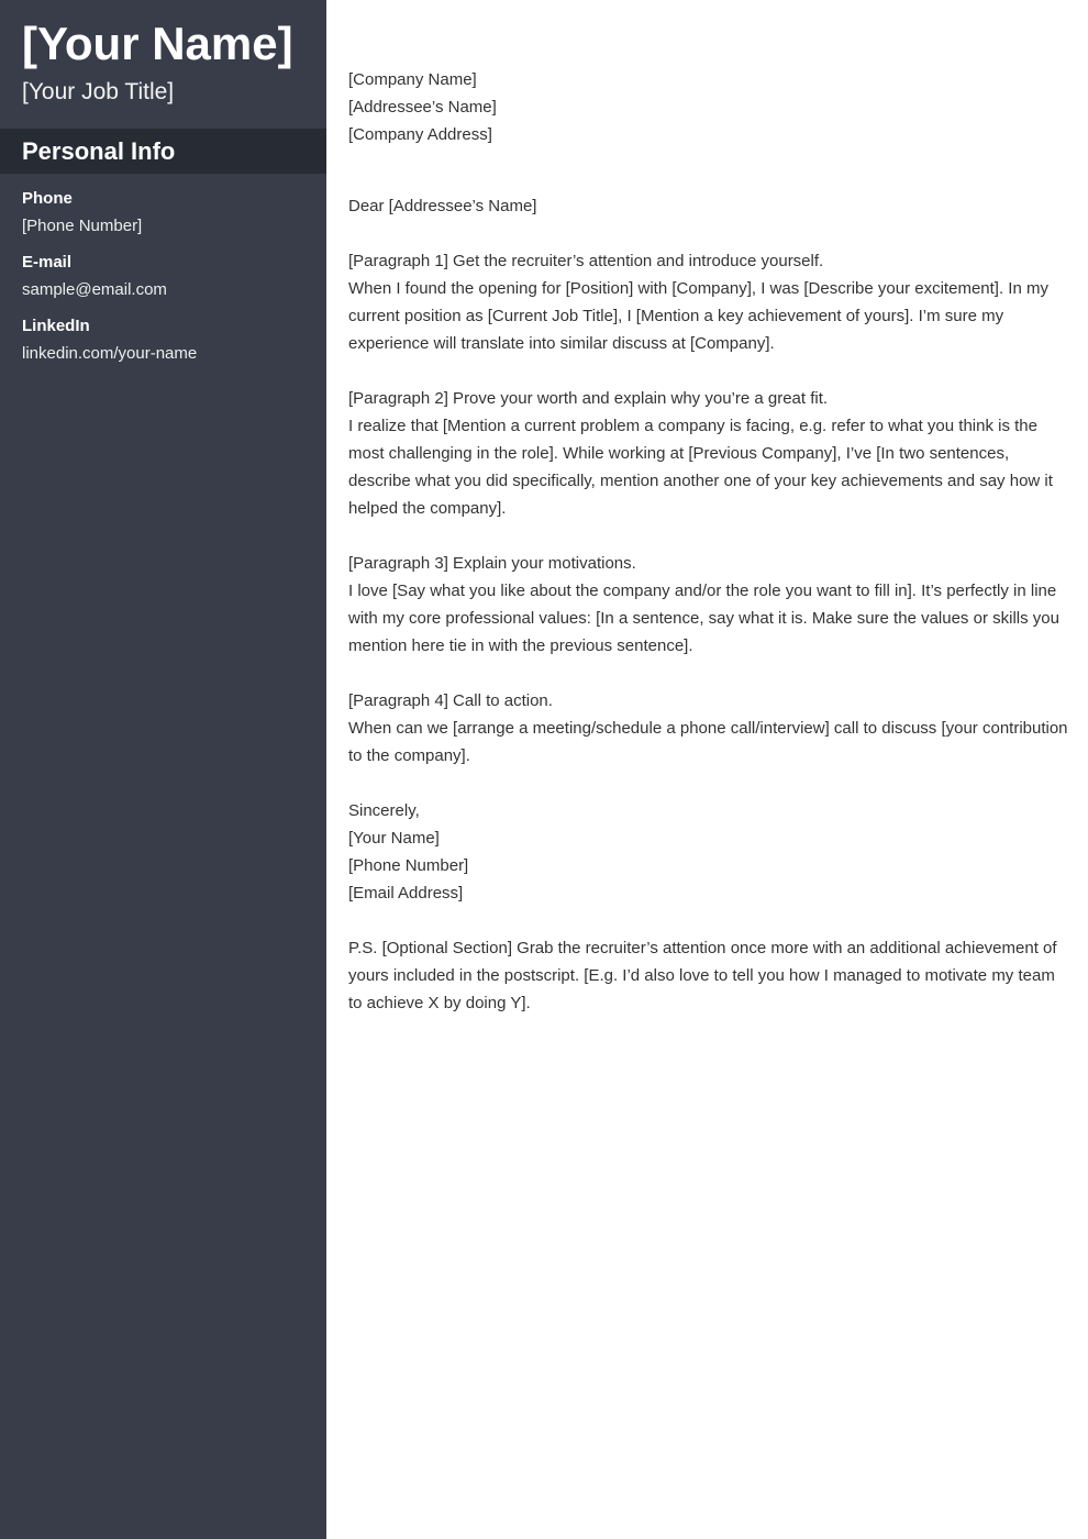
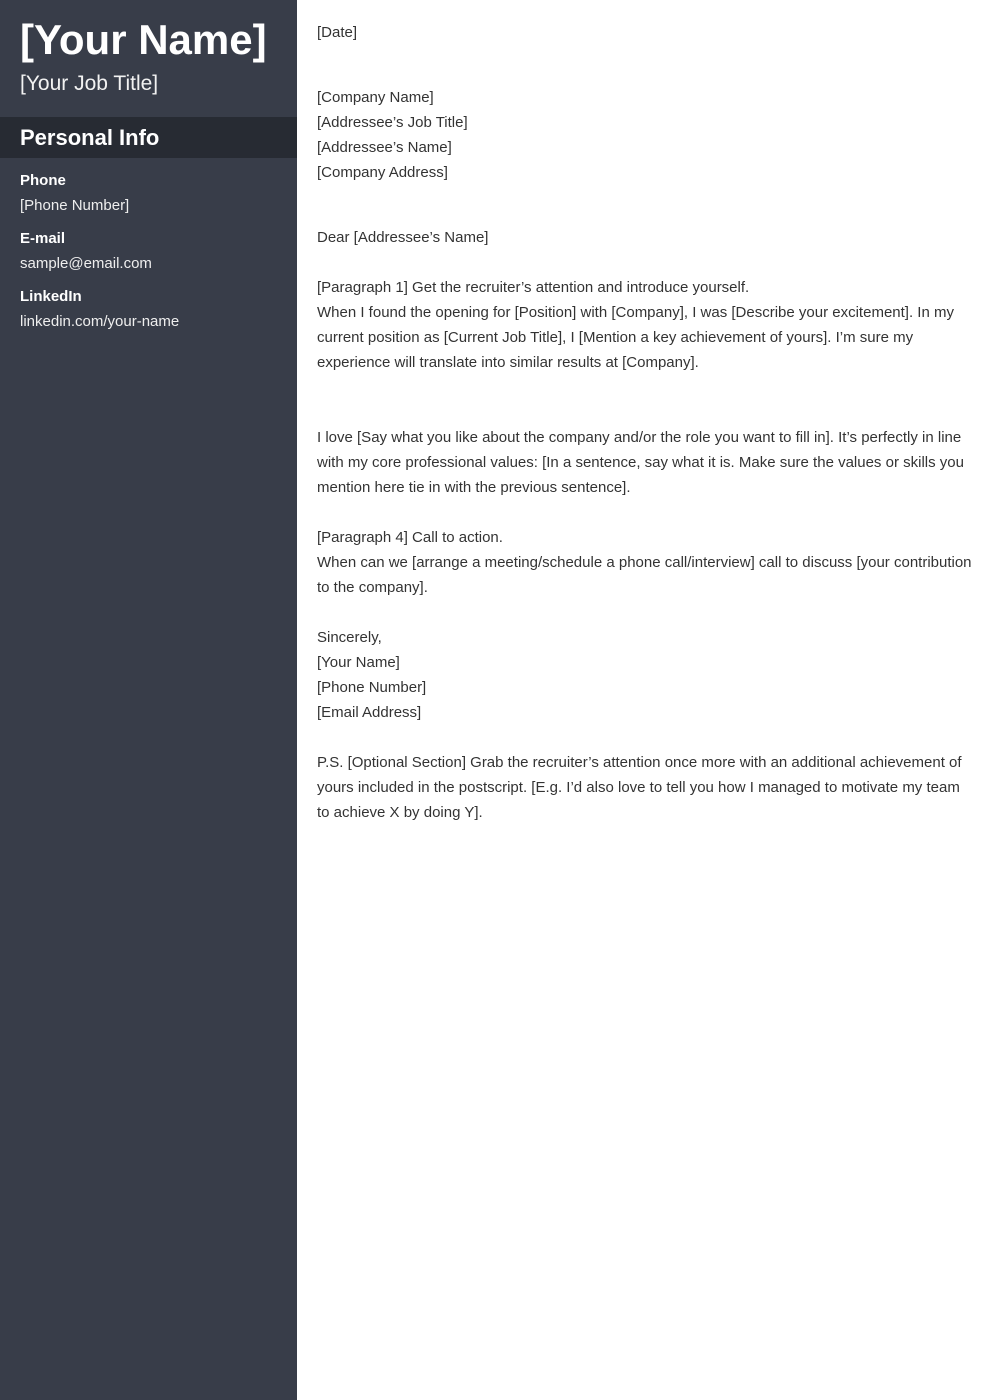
  [Your Name]
  [Your Job Title]
  Personal Info
  Phone
  [Phone Number]
  E-mail
  sample@email.com
  LinkedIn
  linkedin.com/your-name
+ [Date]
  [Company Name]
+ [Addressee’s Job Title]
  [Addressee’s Name]
  [Company Address]
  Dear [Addressee’s Name]
  [Paragraph 1] Get the recruiter’s attention and introduce yourself.
- When I found the opening for [Position] with [Company], I was [Describe your excitement]. In my current position as [Current Job Title], I [Mention a key achievement of yours]. I’m sure my experience will translate into similar discuss at [Company].
+ When I found the opening for [Position] with [Company], I was [Describe your excitement]. In my current position as [Current Job Title], I [Mention a key achievement of yours]. I’m sure my experience will translate into similar results at [Company].
- [Paragraph 2] Prove your worth and explain why you’re a great fit.
- I realize that [Mention a current problem a company is facing, e.g. refer to what you think is the most challenging in the role]. While working at [Previous Company], I’ve [In two sentences, describe what you did specifically, mention another one of your key achievements and say how it helped the company].
- [Paragraph 3] Explain your motivations.
  I love [Say what you like about the company and/or the role you want to fill in]. It’s perfectly in line with my core professional values: [In a sentence, say what it is. Make sure the values or skills you mention here tie in with the previous sentence].
  [Paragraph 4] Call to action.
  When can we [arrange a meeting/schedule a phone call/interview] call to discuss [your contribution to the company].
  Sincerely,
  [Your Name]
  [Phone Number]
  [Email Address]
  P.S. [Optional Section] Grab the recruiter’s attention once more with an additional achievement of yours included in the postscript. [E.g. I’d also love to tell you how I managed to motivate my team to achieve X by doing Y].
